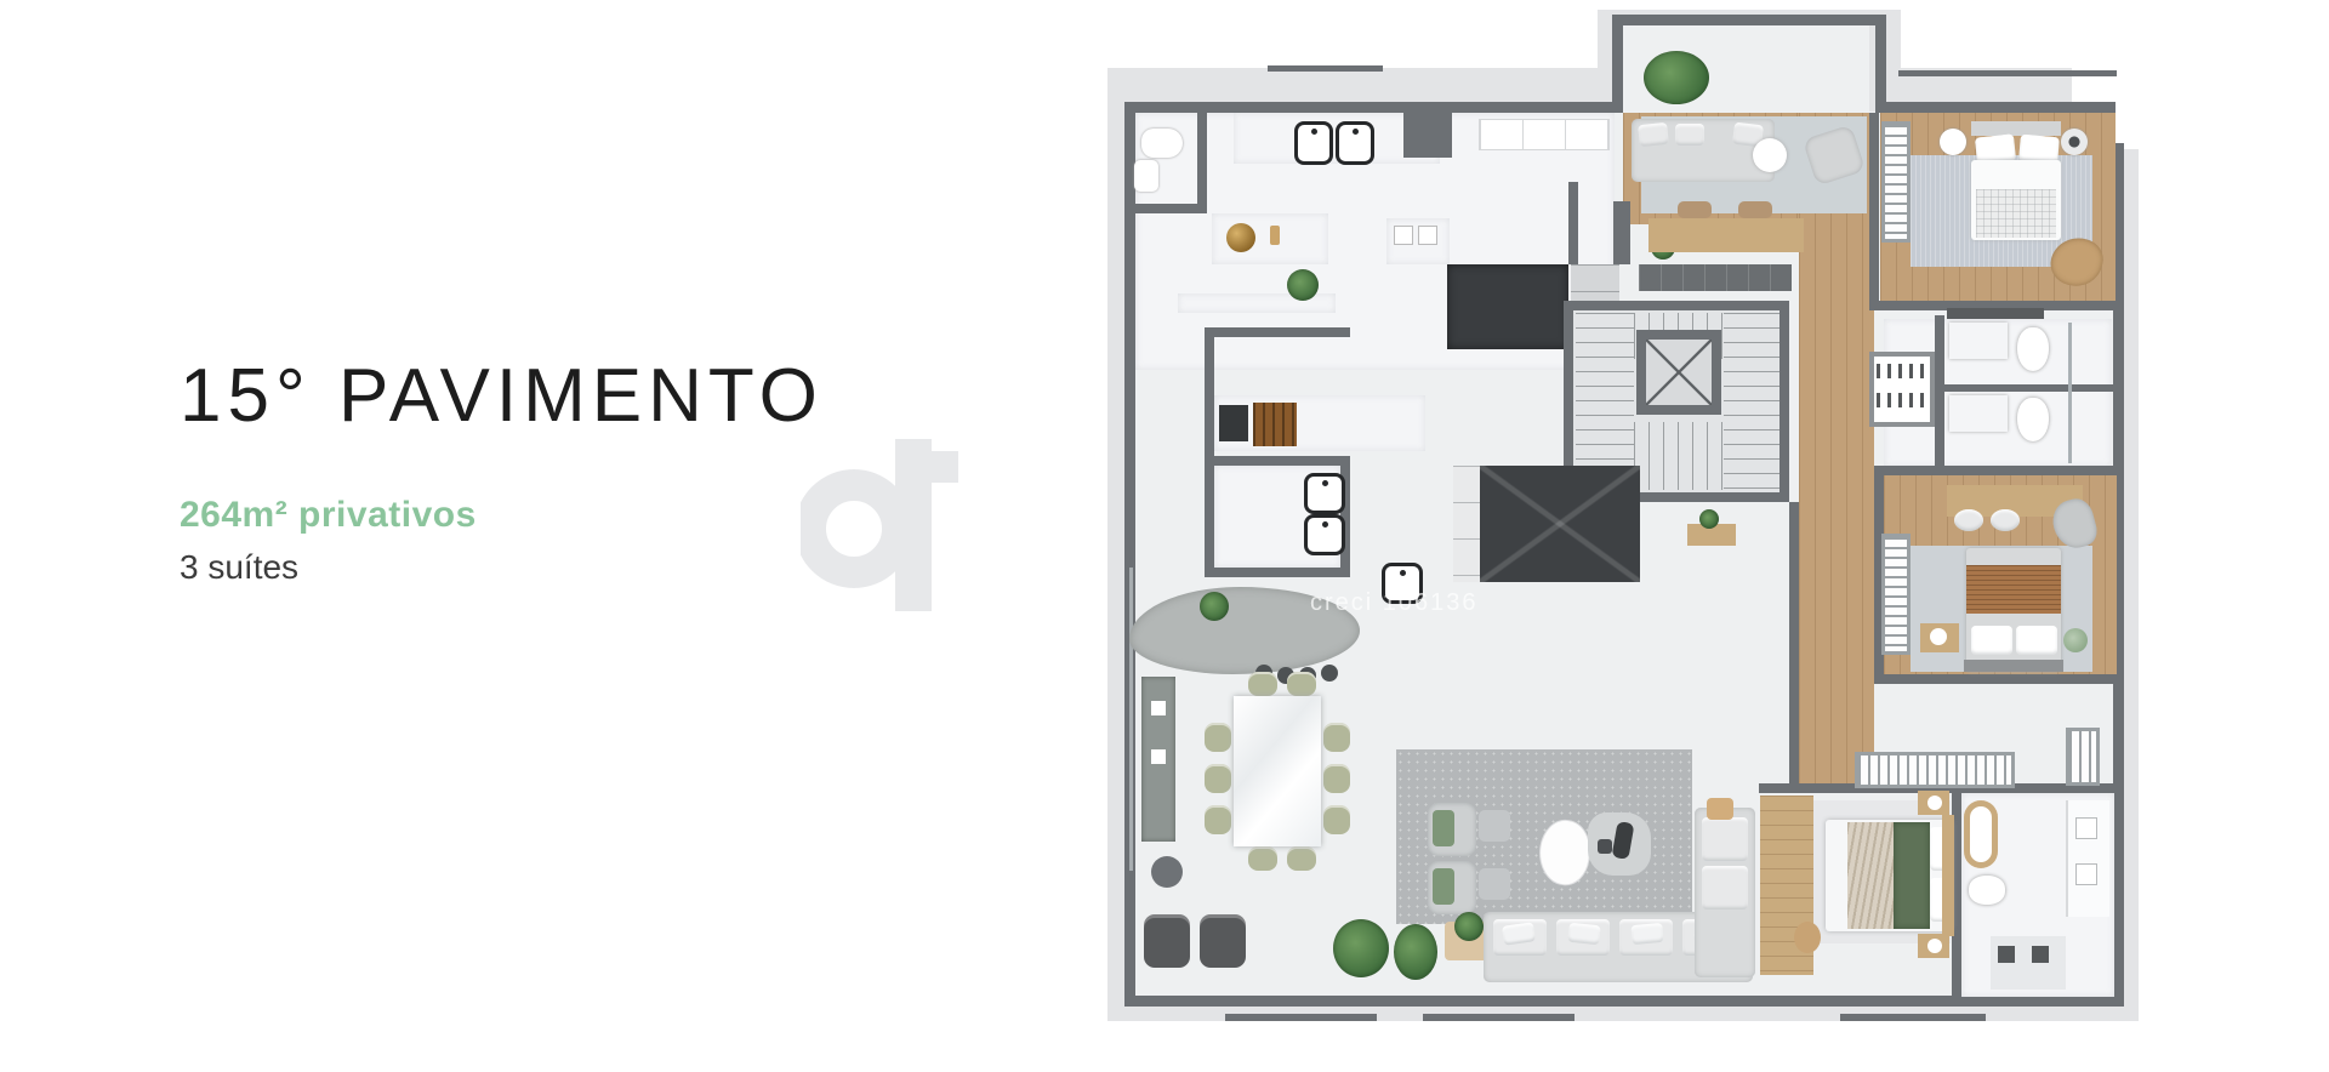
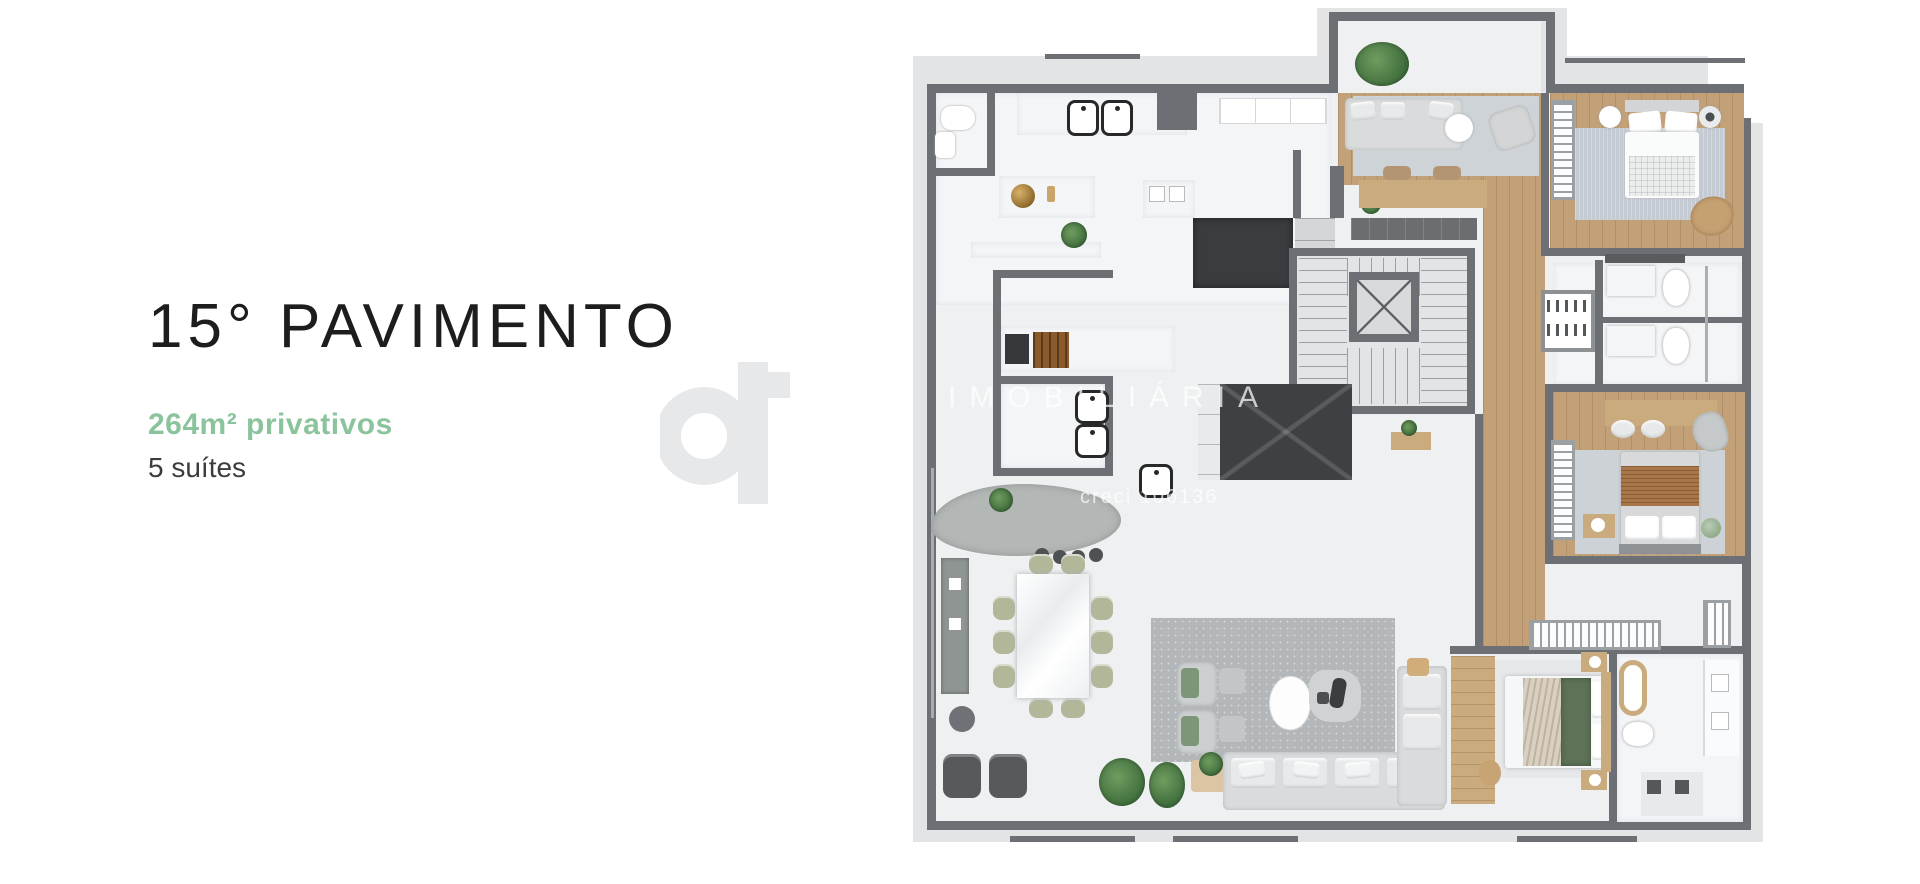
  15° PAVIMENTO
  264m² privativos
- 3 suítes
+ 5 suítes
+ IMOBILIÁRIA
  creci 106136
